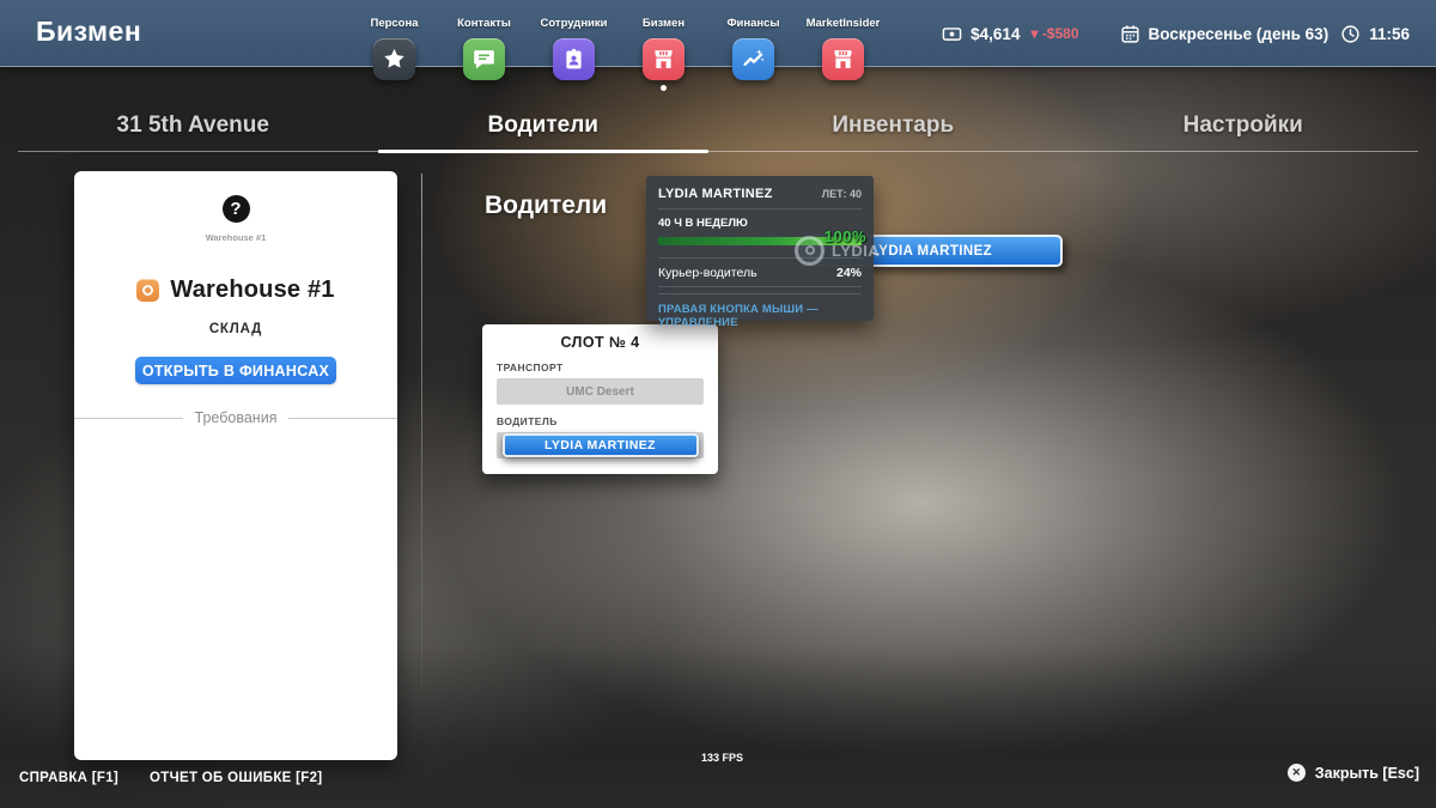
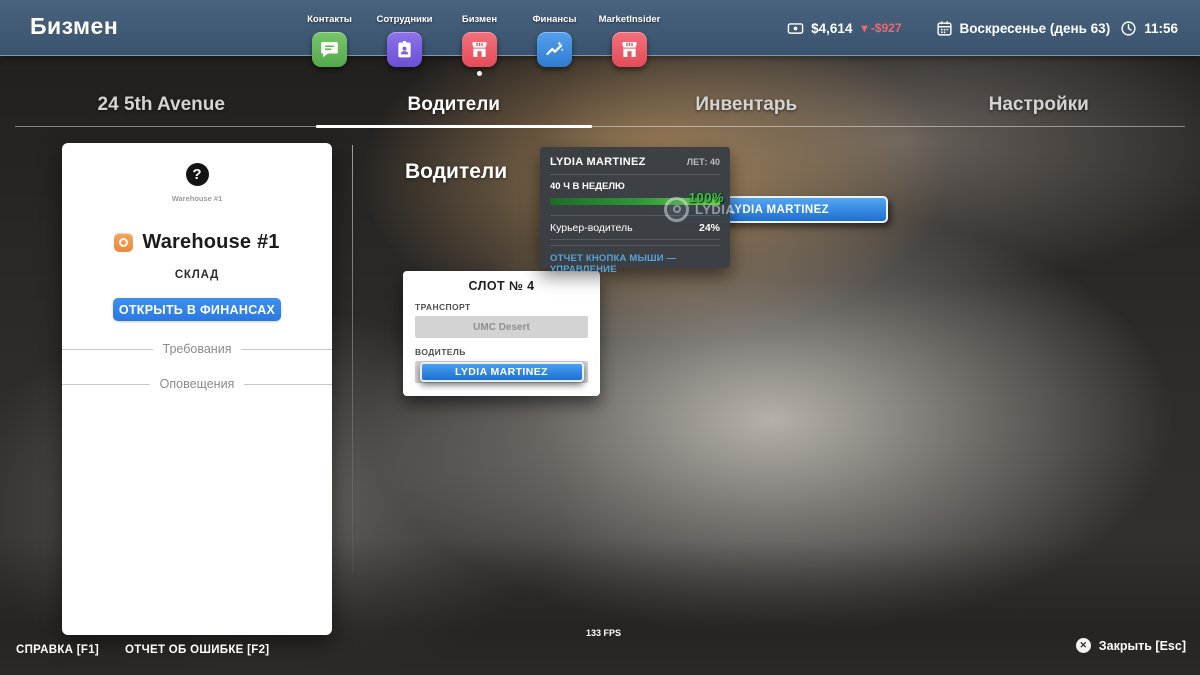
  Бизмен
- Персона
  Контакты
  Сотрудники
  Бизмен
  Финансы
  MarketInsider
  $4,614
- ▾ -$580
+ ▾ -$927
  Воскресенье (день 63)
  11:56
- 31 5th Avenue
+ 24 5th Avenue
  Водители
  Инвентарь
  Настройки
  ?
  Warehouse #1
  Warehouse #1
  СКЛАД
  ОТКРЫТЬ В ФИНАНСАХ
  Требования
+ Оповещения
  Водители
  LYDIA MARTINEZ
  LYDIA MARTINEZ
  ЛЕТ: 40
  40 Ч В НЕДЕЛЮ
  100%
  Курьер-водитель
  24%
- ПРАВАЯ КНОПКА МЫШИ — УПРАВЛЕНИЕ
+ ОТЧЕТ КНОПКА МЫШИ — УПРАВЛЕНИЕ
  LYDIA
  СЛОТ № 4
  ТРАНСПОРТ
  UMC Desert
  ВОДИТЕЛЬ
  LYDIA MARTINEZ
  133 FPS
  СПРАВКА [F1]
  ОТЧЕТ ОБ ОШИБКЕ [F2]
  ✕
  Закрыть [Esc]
